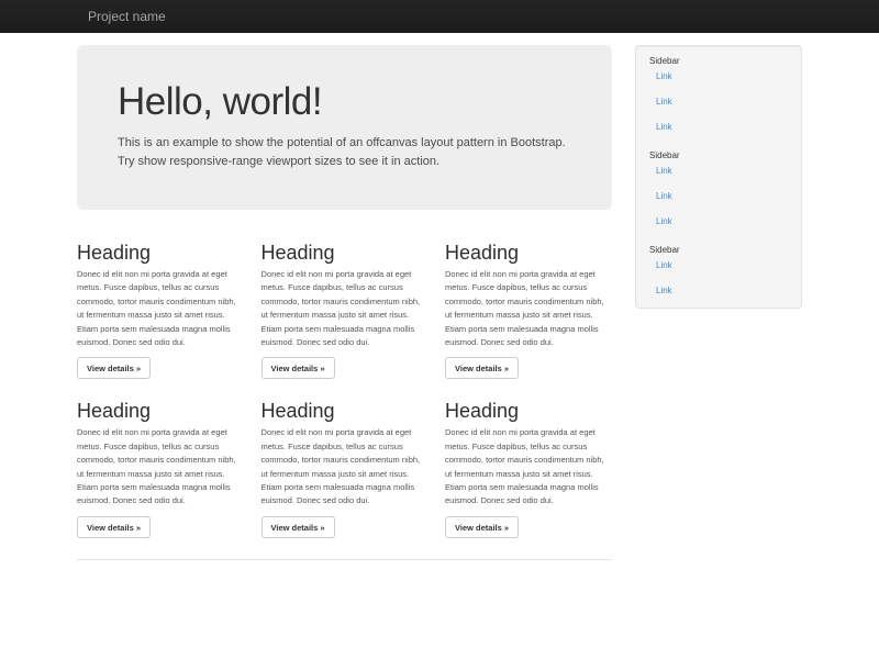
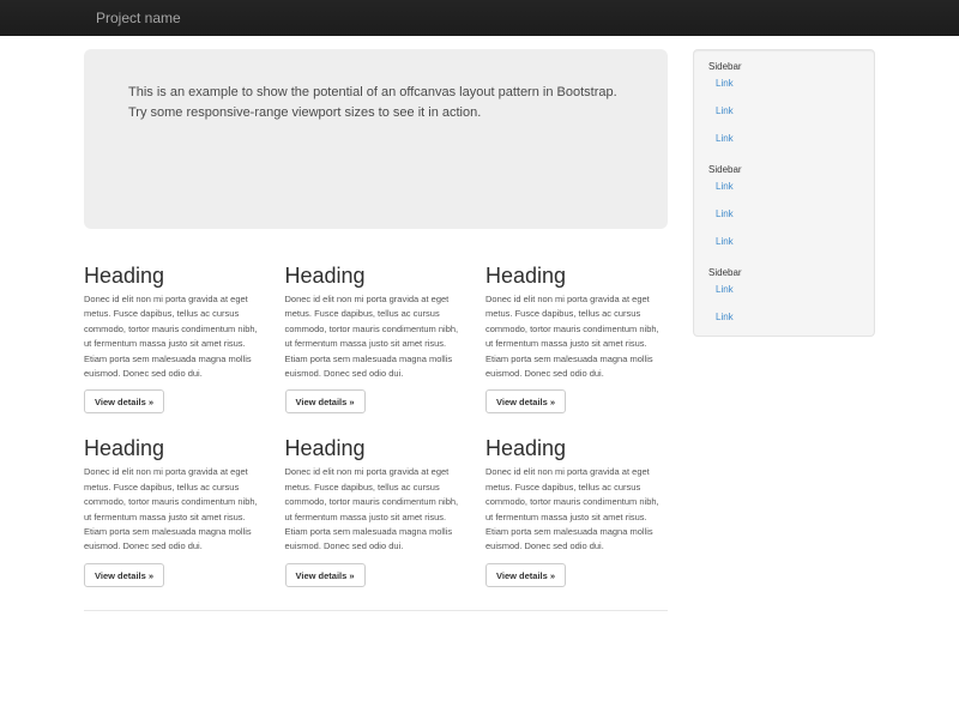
  Project name
- Hello, world!
- This is an example to show the potential of an offcanvas layout pattern in Bootstrap. Try show responsive-range viewport sizes to see it in action.
+ This is an example to show the potential of an offcanvas layout pattern in Bootstrap. Try some responsive-range viewport sizes to see it in action.
  Heading
  Donec id elit non mi porta gravida at eget metus. Fusce dapibus, tellus ac cursus commodo, tortor mauris condimentum nibh, ut fermentum massa justo sit amet risus. Etiam porta sem malesuada magna mollis euismod. Donec sed odio dui.
  View details »
  Heading
  Donec id elit non mi porta gravida at eget metus. Fusce dapibus, tellus ac cursus commodo, tortor mauris condimentum nibh, ut fermentum massa justo sit amet risus. Etiam porta sem malesuada magna mollis euismod. Donec sed odio dui.
  View details »
  Heading
  Donec id elit non mi porta gravida at eget metus. Fusce dapibus, tellus ac cursus commodo, tortor mauris condimentum nibh, ut fermentum massa justo sit amet risus. Etiam porta sem malesuada magna mollis euismod. Donec sed odio dui.
  View details »
  Heading
  Donec id elit non mi porta gravida at eget metus. Fusce dapibus, tellus ac cursus commodo, tortor mauris condimentum nibh, ut fermentum massa justo sit amet risus. Etiam porta sem malesuada magna mollis euismod. Donec sed odio dui.
  View details »
  Heading
  Donec id elit non mi porta gravida at eget metus. Fusce dapibus, tellus ac cursus commodo, tortor mauris condimentum nibh, ut fermentum massa justo sit amet risus. Etiam porta sem malesuada magna mollis euismod. Donec sed odio dui.
  View details »
  Heading
  Donec id elit non mi porta gravida at eget metus. Fusce dapibus, tellus ac cursus commodo, tortor mauris condimentum nibh, ut fermentum massa justo sit amet risus. Etiam porta sem malesuada magna mollis euismod. Donec sed odio dui.
  View details »
  Sidebar
  Link
  Link
  Link
  Sidebar
  Link
  Link
  Link
  Sidebar
  Link
  Link
